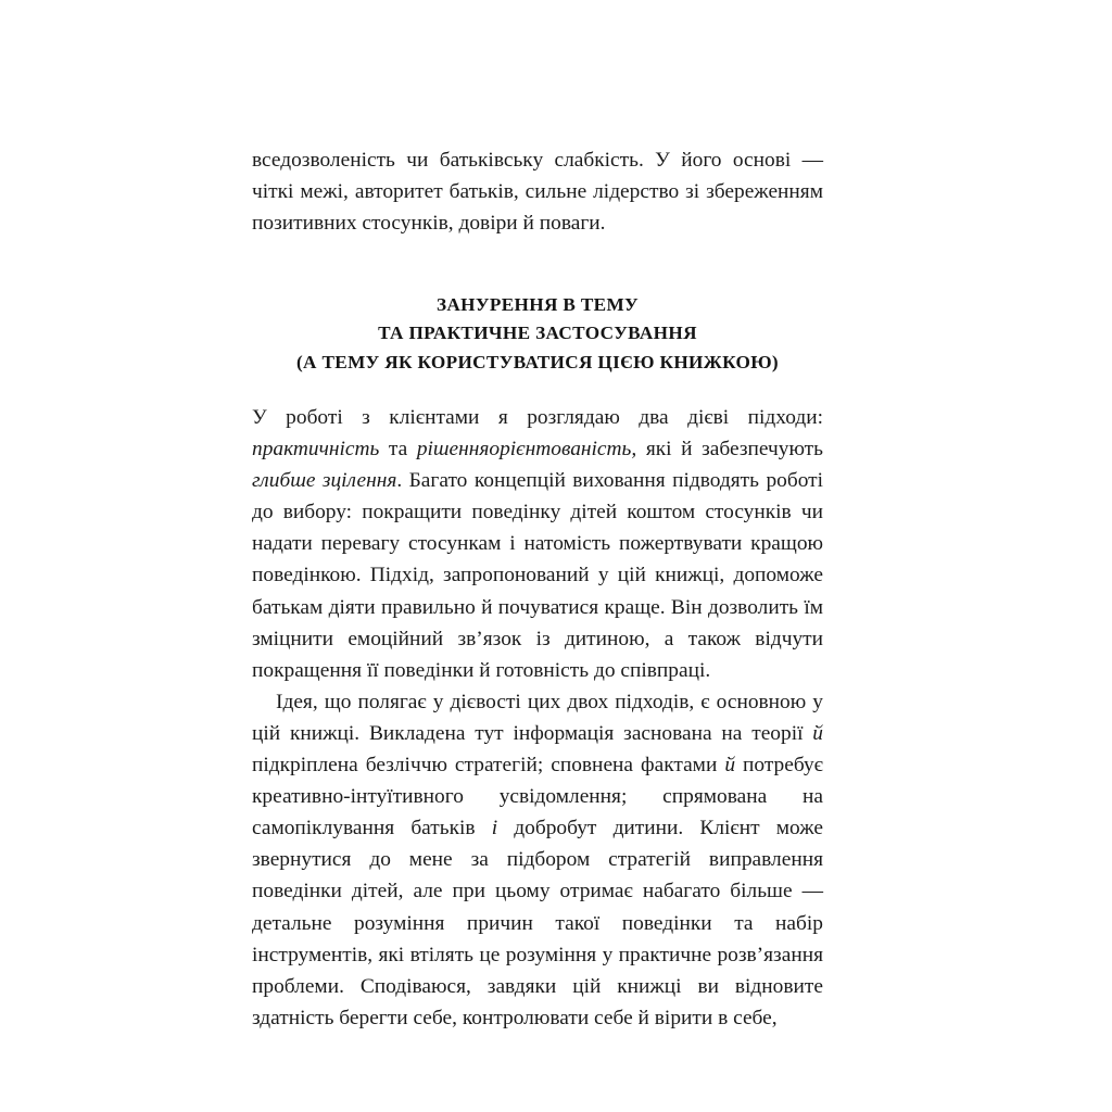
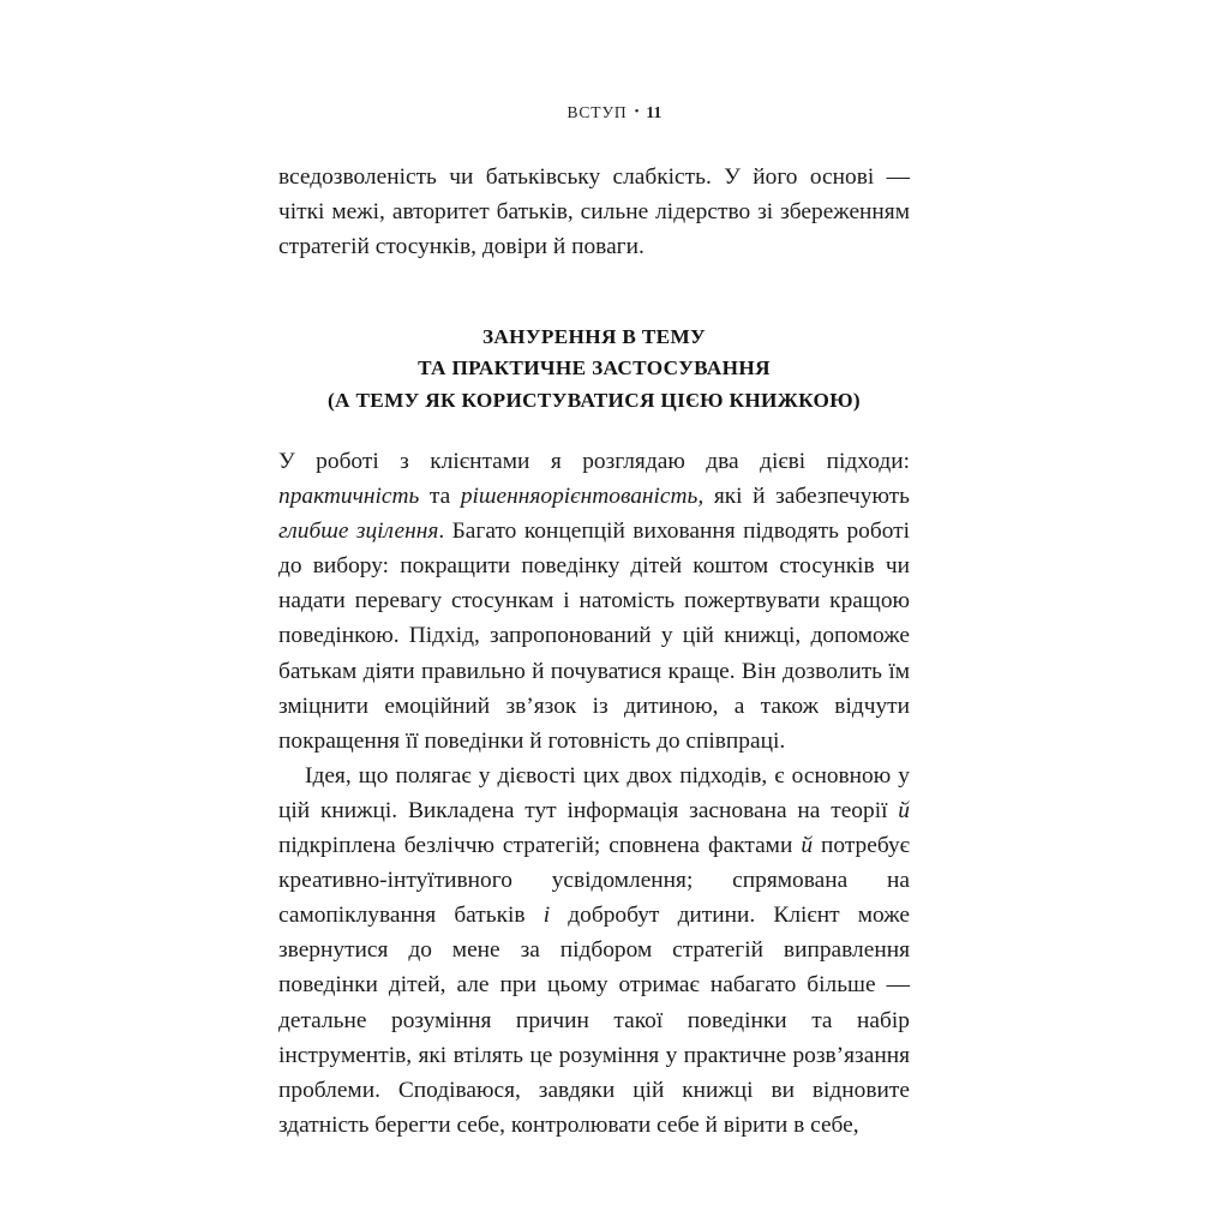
+ ВСТУП • 11
- вседозволеність чи батьківську слабкість. У його основі — чіткі межі, авторитет батьків, сильне лідерство зі збереженням позитивних стосунків, довіри й поваги.
+ вседозволеність чи батьківську слабкість. У його основі — чіткі межі, авторитет батьків, сильне лідерство зі збереженням стратегій стосунків, довіри й поваги.
  ЗАНУРЕННЯ В ТЕМУ
  ТА ПРАКТИЧНЕ ЗАСТОСУВАННЯ
  (А ТЕМУ ЯК КОРИСТУВАТИСЯ ЦІЄЮ КНИЖКОЮ)
  У роботі з клієнтами я розглядаю два дієві підходи: практичність та рішенняорієнтованість, які й забезпечують глибше зцілення. Багато концепцій виховання підводять роботі до вибору: покращити поведінку дітей коштом стосунків чи надати перевагу стосункам і натомість пожертвувати кращою поведінкою. Підхід, запропонований у цій книжці, допоможе батькам діяти правильно й почуватися краще. Він дозволить їм зміцнити емоційний зв’язок із дитиною, а також відчути покращення її поведінки й готовність до співпраці.
  Ідея, що полягає у дієвості цих двох підходів, є основною у цій книжці. Викладена тут інформація заснована на теорії й підкріплена безліччю стратегій; сповнена фактами й потребує креативно-інтуїтивного усвідомлення; спрямована на самопіклування батьків і добробут дитини. Клієнт може звернутися до мене за підбором стратегій виправлення поведінки дітей, але при цьому отримає набагато більше — детальне розуміння причин такої поведінки та набір інструментів, які втілять це розуміння у практичне розв’язання проблеми. Сподіваюся, завдяки цій книжці ви відновите здатність берегти себе, контролювати себе й вірити в себе,
